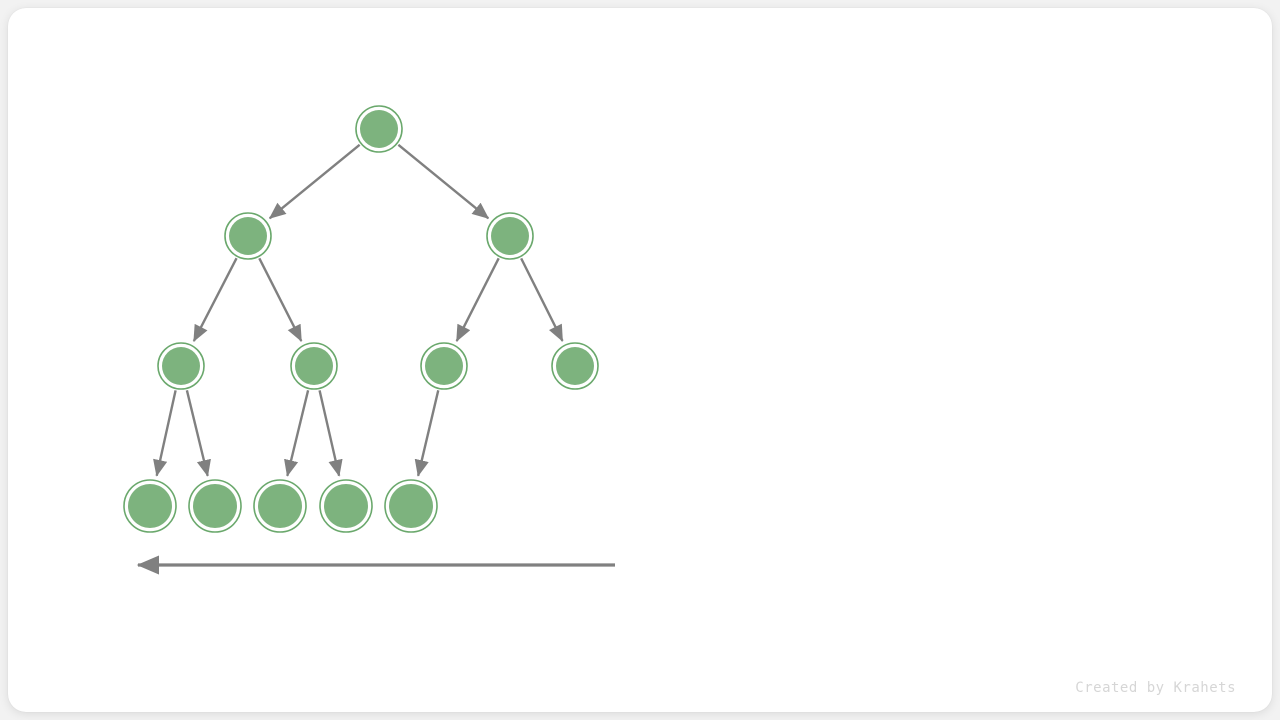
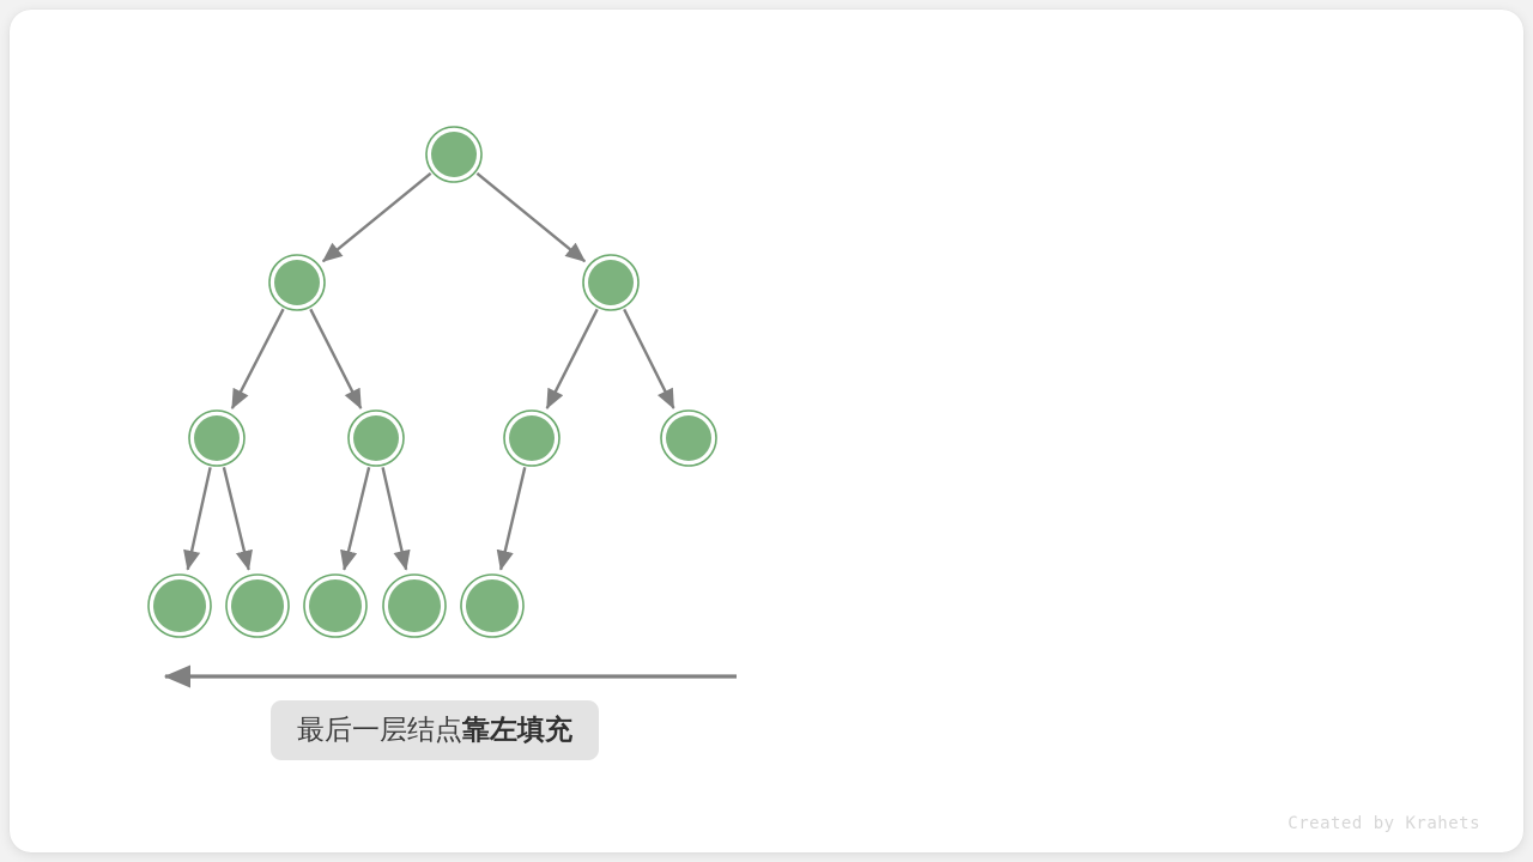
+ 最后一层结点靠左填充
  Created by Krahets
